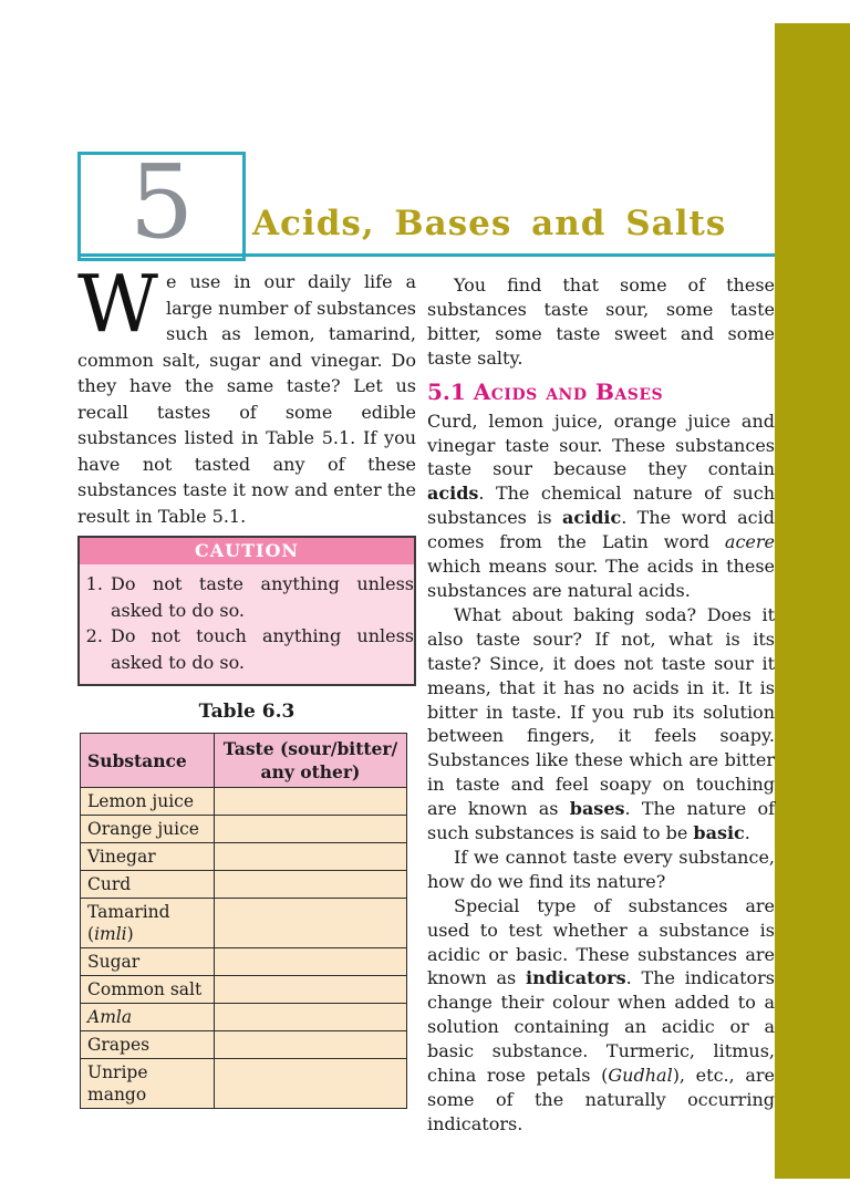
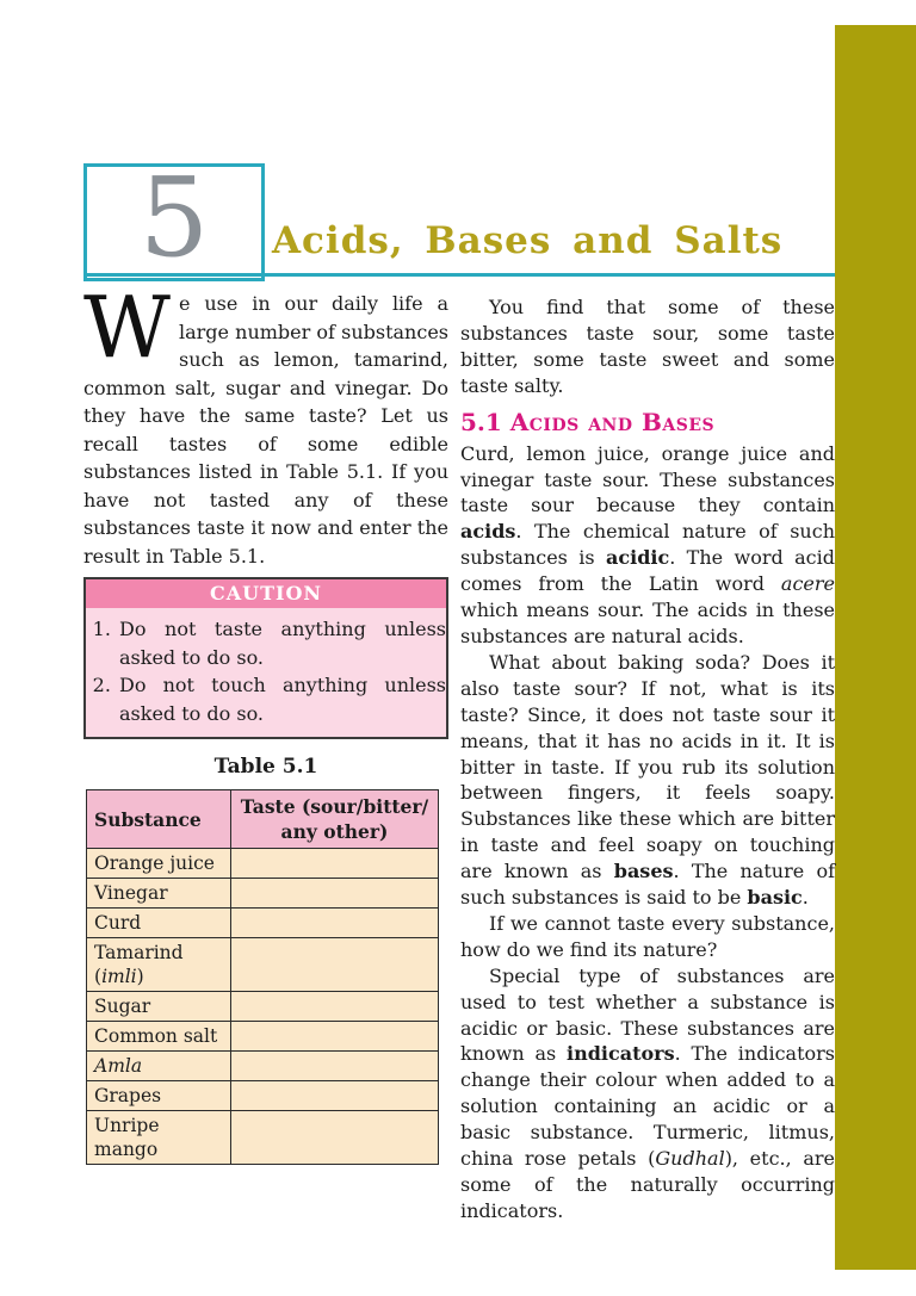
  5
  Acids, Bases and Salts
  W
  e use in our daily life a large number of substances such as lemon, tamarind, common salt, sugar and vinegar. Do they have the same taste? Let us recall tastes of some edible substances listed in Table 5.1. If you have not tasted any of these substances taste it now and enter the result in Table 5.1.
  CAUTION
  Do not taste anything unless asked to do so.
  Do not touch anything unless asked to do so.
- Table 6.3
+ Table 5.1
  Substance	Taste (sour/bitter/ any other)
- Lemon juice
  Orange juice
  Vinegar
  Curd
  Tamarind (imli)
  Sugar
  Common salt
  Amla
  Grapes
  Unripe mango
  You find that some of these substances taste sour, some taste bitter, some taste sweet and some taste salty.
  5.1 Acids and Bases
  Curd, lemon juice, orange juice and vinegar taste sour. These substances taste sour because they contain acids. The chemical nature of such substances is acidic. The word acid comes from the Latin word acere which means sour. The acids in these substances are natural acids.
  What about baking soda? Does it also taste sour? If not, what is its taste? Since, it does not taste sour it means, that it has no acids in it. It is bitter in taste. If you rub its solution between fingers, it feels soapy. Substances like these which are bitter in taste and feel soapy on touching are known as bases. The nature of such substances is said to be basic.
  If we cannot taste every substance, how do we find its nature?
  Special type of substances are used to test whether a substance is acidic or basic. These substances are known as indicators. The indicators change their colour when added to a solution containing an acidic or a basic substance. Turmeric, litmus, china rose petals (Gudhal), etc., are some of the naturally occurring indicators.
